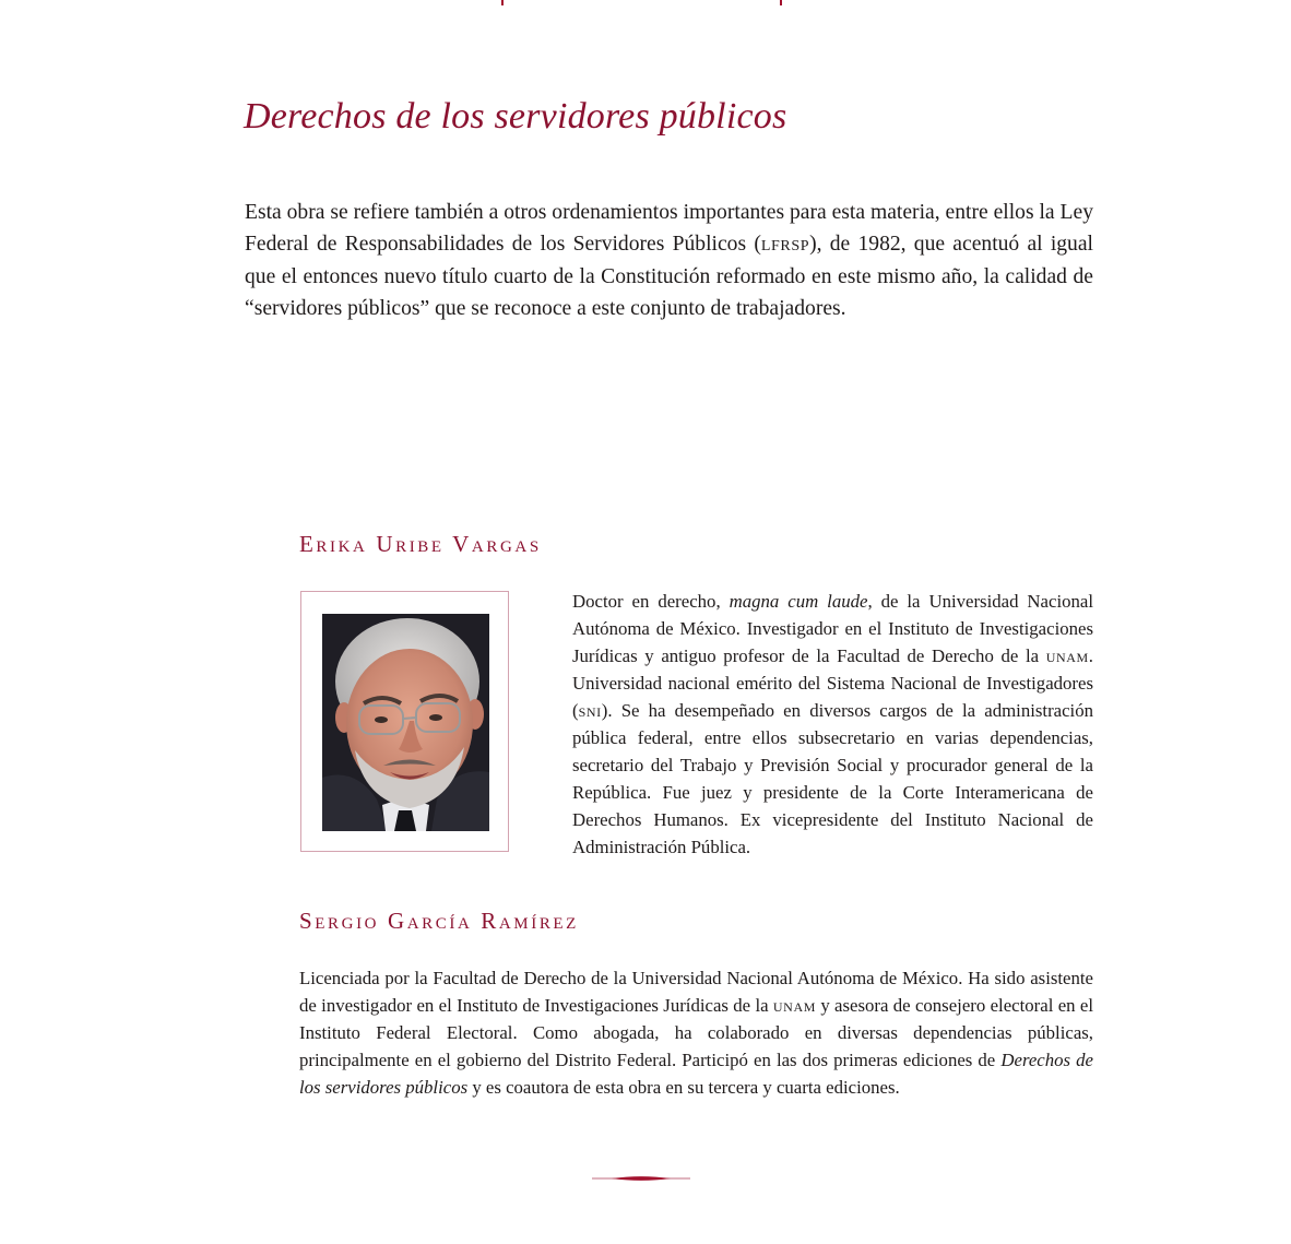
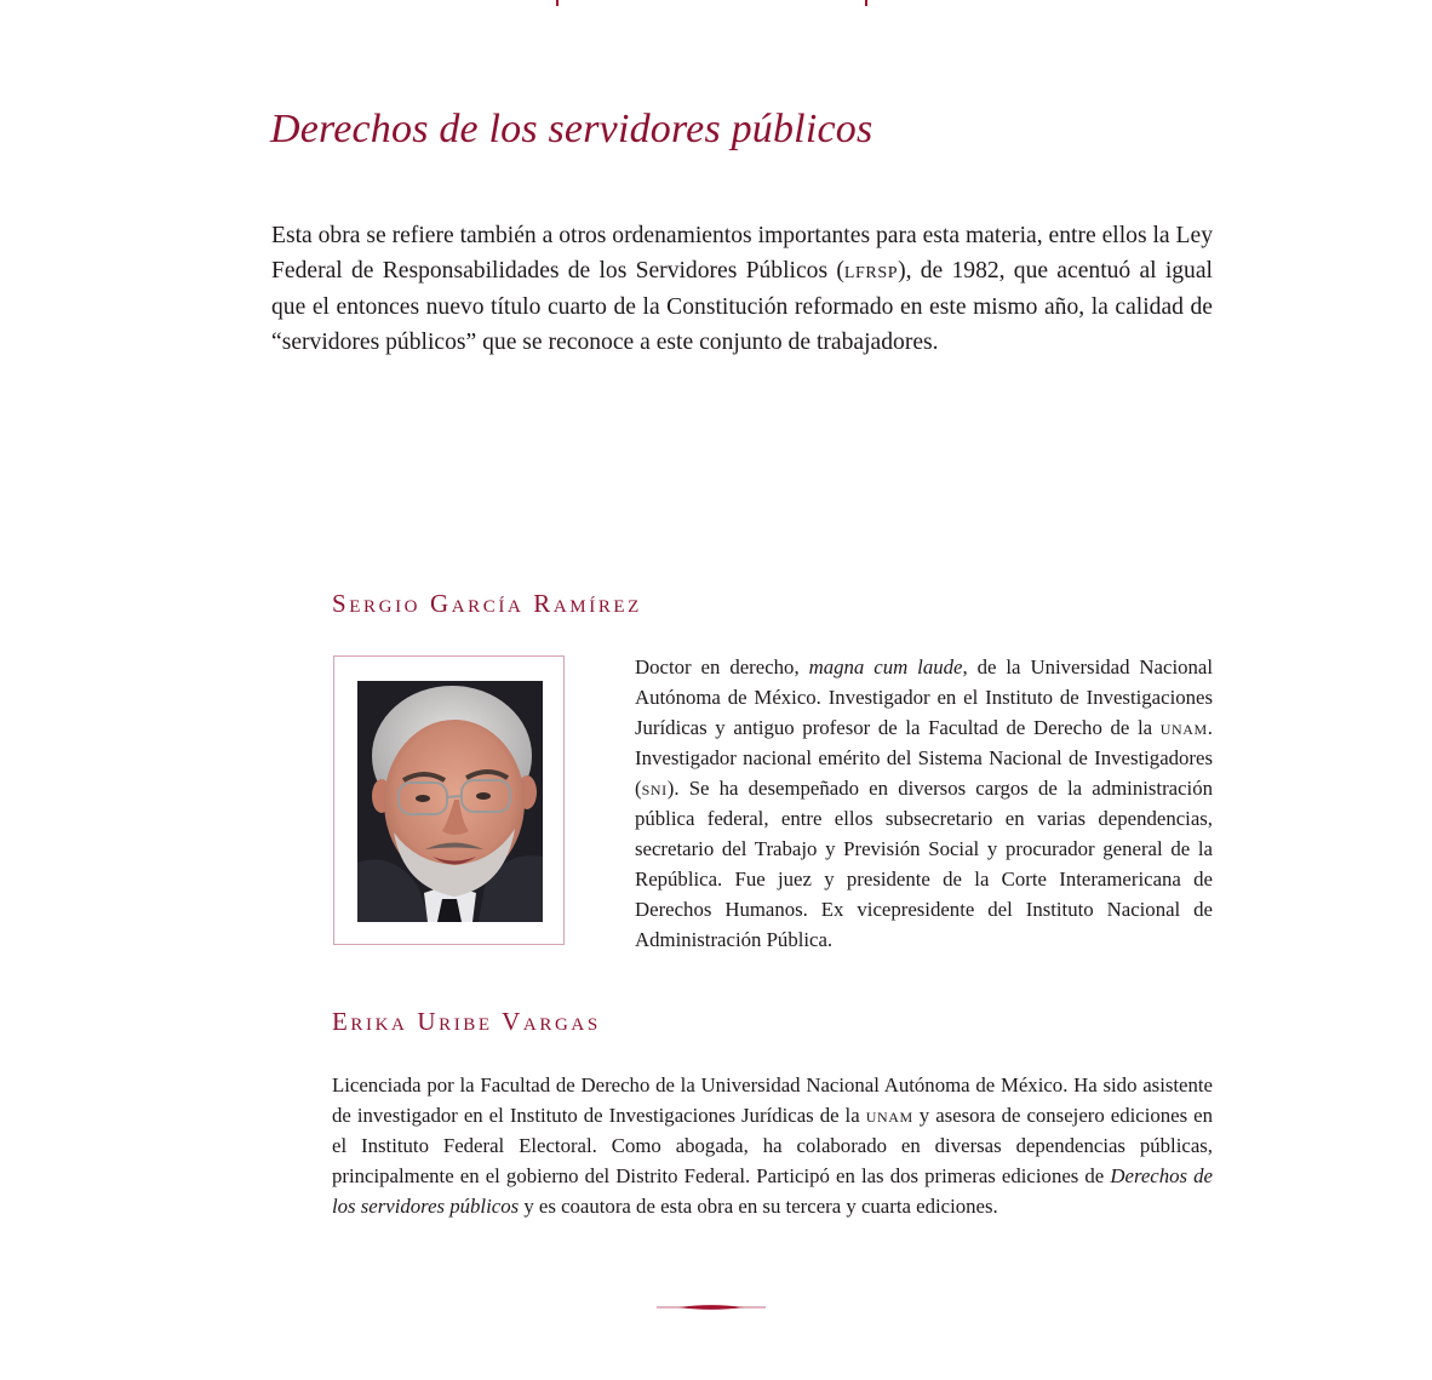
  Derechos de los servidores públicos
  Esta obra se refiere también a otros ordenamientos importantes para esta materia, entre ellos la Ley Federal de Responsabilidades de los Servidores Públicos (lfrsp), de 1982, que acentuó al igual que el entonces nuevo título cuarto de la Constitución reformado en este mismo año, la calidad de “servidores públicos” que se reconoce a este conjunto de trabajadores.
- Erika Uribe Vargas
+ Sergio García Ramírez
- Doctor en derecho, magna cum laude, de la Universidad Nacional Autónoma de México. Investigador en el Instituto de Investigaciones Jurídicas y antiguo profesor de la Facultad de Derecho de la unam. Universidad nacional emérito del Sistema Nacional de Investigadores (sni). Se ha desempeñado en diversos cargos de la administración pública federal, entre ellos subsecretario en varias dependencias, secretario del Trabajo y Previsión Social y procurador general de la República. Fue juez y presidente de la Corte Interamericana de Derechos Humanos. Ex vicepresidente del Instituto Nacional de Administración Pública.
+ Doctor en derecho, magna cum laude, de la Universidad Nacional Autónoma de México. Investigador en el Instituto de Investigaciones Jurídicas y antiguo profesor de la Facultad de Derecho de la unam. Investigador nacional emérito del Sistema Nacional de Investigadores (sni). Se ha desempeñado en diversos cargos de la administración pública federal, entre ellos subsecretario en varias dependencias, secretario del Trabajo y Previsión Social y procurador general de la República. Fue juez y presidente de la Corte Interamericana de Derechos Humanos. Ex vicepresidente del Instituto Nacional de Administración Pública.
- Sergio García Ramírez
+ Erika Uribe Vargas
- Licenciada por la Facultad de Derecho de la Universidad Nacional Autónoma de México. Ha sido asistente de investigador en el Instituto de Investigaciones Jurídicas de la unam y asesora de consejero electoral en el Instituto Federal Electoral. Como abogada, ha colaborado en diversas dependencias públicas, principalmente en el gobierno del Distrito Federal. Participó en las dos primeras ediciones de Derechos de los servidores públicos y es coautora de esta obra en su tercera y cuarta ediciones.
+ Licenciada por la Facultad de Derecho de la Universidad Nacional Autónoma de México. Ha sido asistente de investigador en el Instituto de Investigaciones Jurídicas de la unam y asesora de consejero ediciones en el Instituto Federal Electoral. Como abogada, ha colaborado en diversas dependencias públicas, principalmente en el gobierno del Distrito Federal. Participó en las dos primeras ediciones de Derechos de los servidores públicos y es coautora de esta obra en su tercera y cuarta ediciones.
